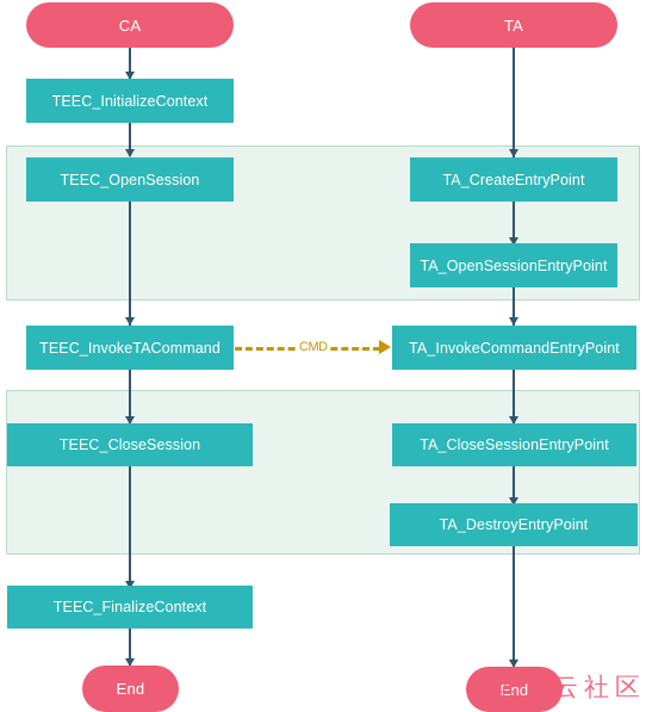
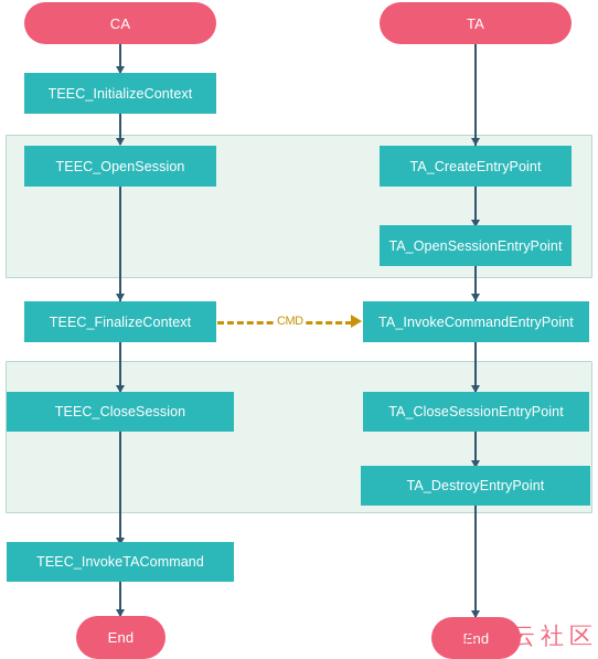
  CMD
  CA
  TA
  End
  End
  TEEC_InitializeContext
  TEEC_OpenSession
- TEEC_InvokeTACommand
+ TEEC_FinalizeContext
  TEEC_CloseSession
- TEEC_FinalizeContext
+ TEEC_InvokeTACommand
  TA_CreateEntryPoint
  TA_OpenSessionEntryPoint
  TA_InvokeCommandEntryPoint
  TA_CloseSessionEntryPoint
  TA_DestroyEntryPoint
  华为云社区
